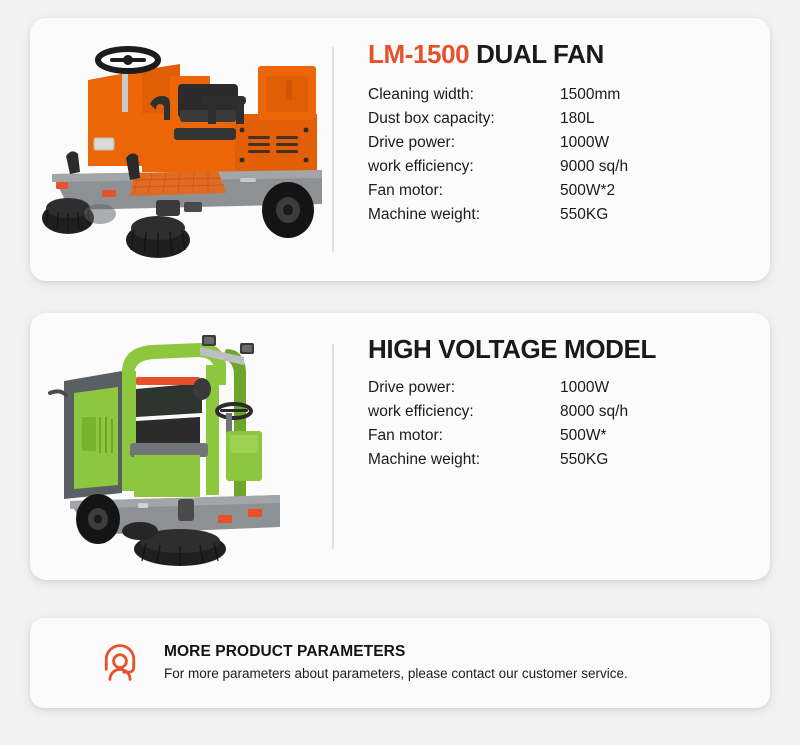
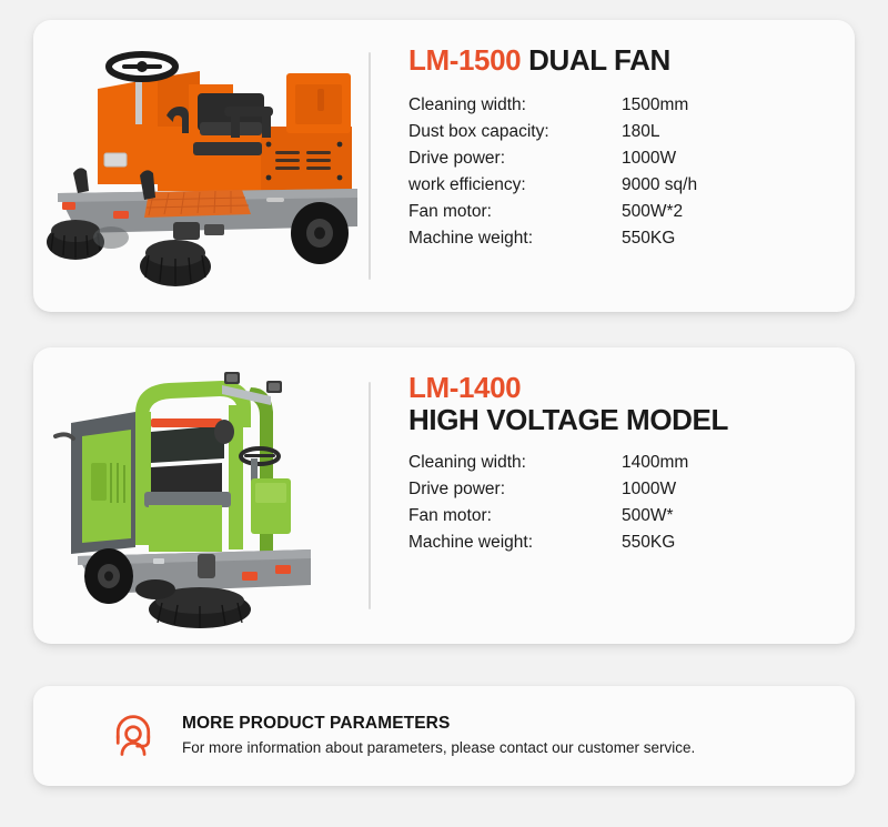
  LM-1500 DUAL FAN
  Cleaning width:	1500mm
  Dust box capacity:	180L
  Drive power:	1000W
  work efficiency:	9000 sq/h
  Fan motor:	500W*2
  Machine weight:	550KG
+ LM-1400
  HIGH VOLTAGE MODEL
+ Cleaning width:	1400mm
  Drive power:	1000W
- work efficiency:	8000 sq/h
  Fan motor:	500W*
  Machine weight:	550KG
  MORE PRODUCT PARAMETERS
- For more parameters about parameters, please contact our customer service.
+ For more information about parameters, please contact our customer service.
